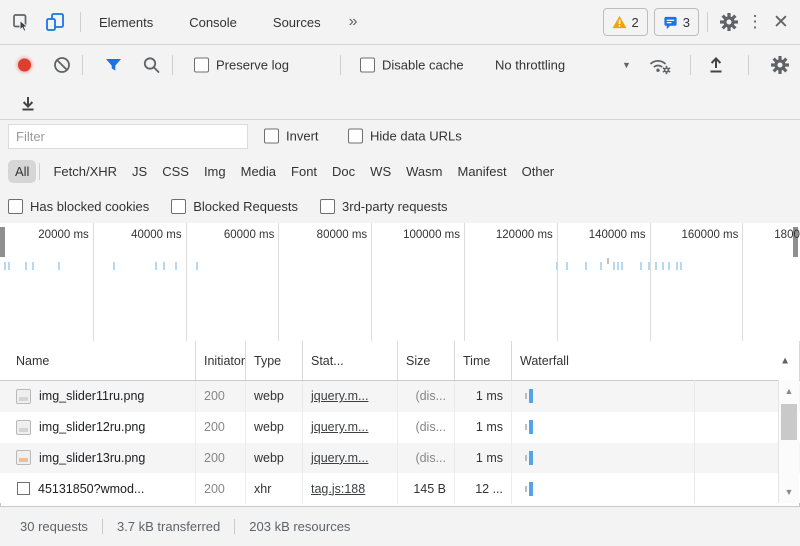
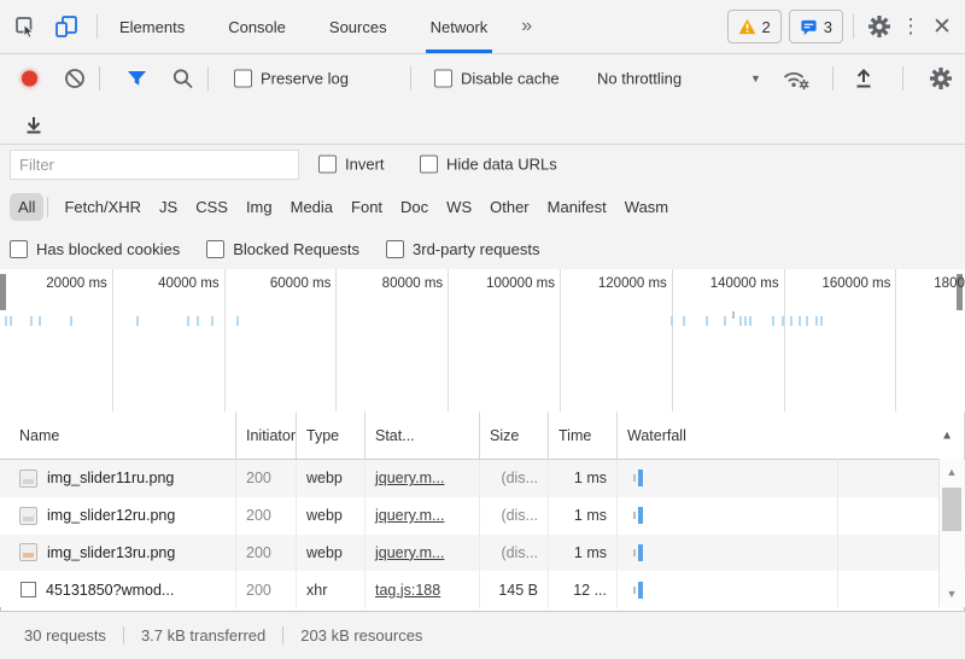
  Elements
  Console
  Sources
+ Network
  »
  2
  3
  ⋮
  ✕
  Preserve log
  Disable cache
  No throttling
  ▼
  Filter
  Invert
  Hide data URLs
  All
  Fetch/XHR
  JS
  CSS
  Img
  Media
  Font
  Doc
  WS
- Wasm
+ Other
  Manifest
- Other
+ Wasm
  Has blocked cookies
  Blocked Requests
  3rd-party requests
  20000 ms
  40000 ms
  60000 ms
  80000 ms
  100000 ms
  120000 ms
  140000 ms
  160000 ms
  Name
  Initiator
  Type
  Stat...
  Size
  Time
  Waterfall
  ▲
  img_slider11ru.png
  200
  webp
  jquery.m...
  (dis...
  1 ms
  img_slider12ru.png
  200
  webp
  jquery.m...
  (dis...
  1 ms
  img_slider13ru.png
  200
  webp
  jquery.m...
  (dis...
  1 ms
  45131850?wmod...
  200
  xhr
  tag.js:188
  145 B
  12 ...
  ▲
  ▼
  30 requests
  3.7 kB transferred
  203 kB resources
